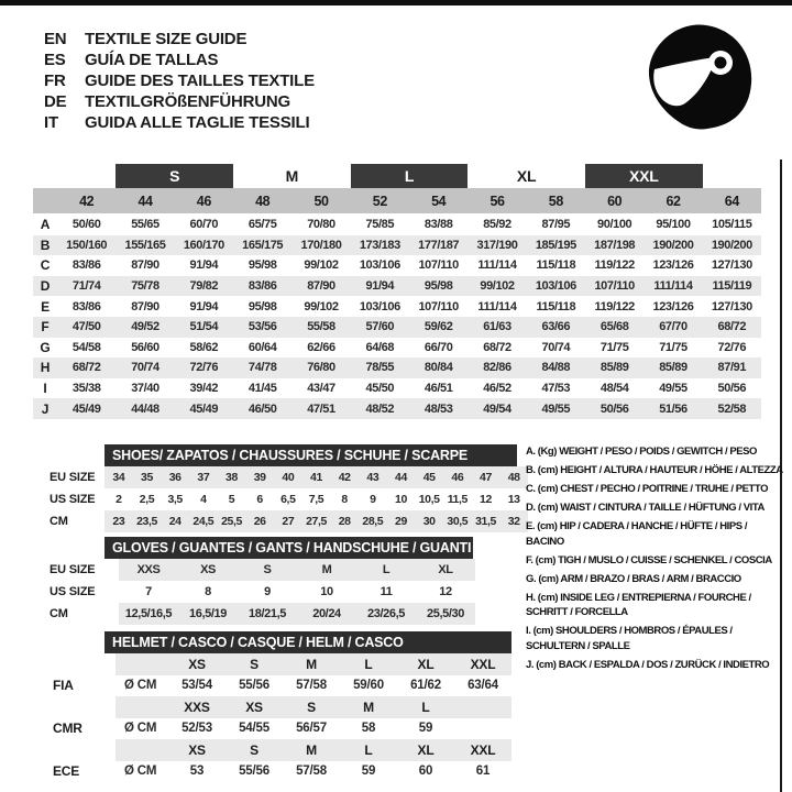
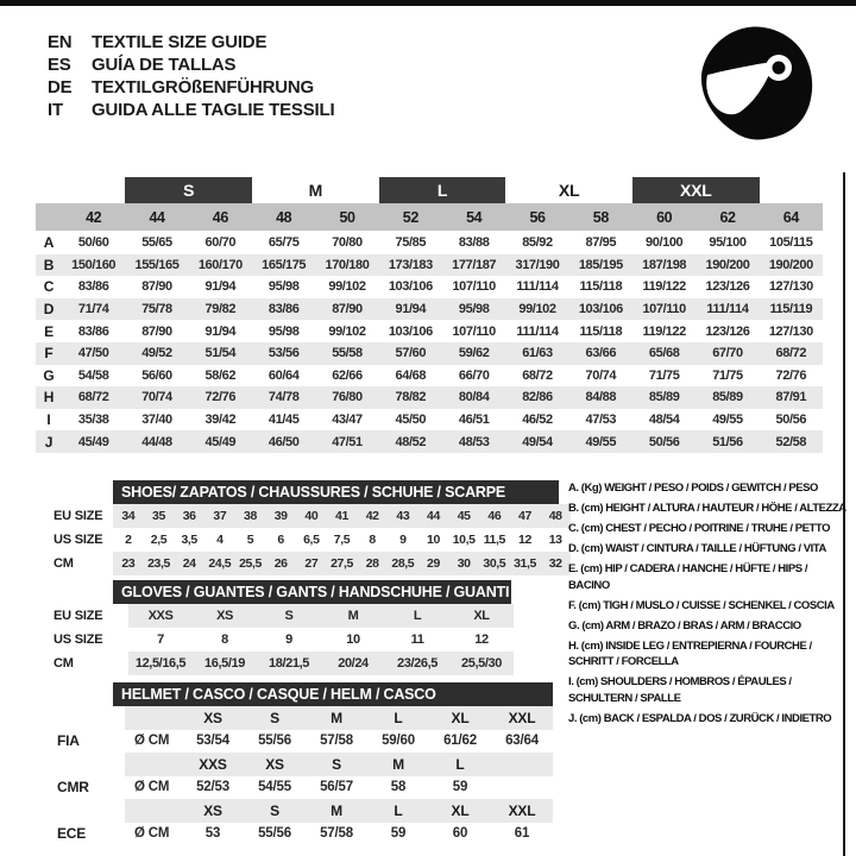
  EN
  TEXTILE SIZE GUIDE
  ES
  GUÍA DE TALLAS
- FR
- GUIDE DES TAILLES TEXTILE
  DE
  TEXTILGRÖßENFÜHRUNG
  IT
  GUIDA ALLE TAGLIE TESSILI
  S
  M
  L
  XL
  XXL
  42
  44
  46
  48
  50
  52
  54
  56
  58
  60
  62
  64
  A
  50/60
  55/65
  60/70
  65/75
  70/80
  75/85
  83/88
  85/92
  87/95
  90/100
  95/100
  105/115
  B
  150/160
  155/165
  160/170
  165/175
  170/180
  173/183
  177/187
  317/190
  185/195
  187/198
  190/200
  190/200
  C
  83/86
  87/90
  91/94
  95/98
  99/102
  103/106
  107/110
  111/114
  115/118
  119/122
  123/126
  127/130
  D
  71/74
  75/78
  79/82
  83/86
  87/90
  91/94
  95/98
  99/102
  103/106
  107/110
  111/114
  115/119
  E
  83/86
  87/90
  91/94
  95/98
  99/102
  103/106
  107/110
  111/114
  115/118
  119/122
  123/126
  127/130
  F
  47/50
  49/52
  51/54
  53/56
  55/58
  57/60
  59/62
  61/63
  63/66
  65/68
  67/70
  68/72
  G
  54/58
  56/60
  58/62
  60/64
  62/66
  64/68
  66/70
  68/72
  70/74
  71/75
  71/75
  72/76
  H
  68/72
  70/74
  72/76
  74/78
  76/80
- 78/55
+ 78/82
  80/84
  82/86
  84/88
  85/89
  85/89
  87/91
  I
  35/38
  37/40
  39/42
  41/45
  43/47
  45/50
  46/51
  46/52
  47/53
  48/54
  49/55
  50/56
  J
  45/49
  44/48
  45/49
  46/50
  47/51
  48/52
  48/53
  49/54
  49/55
  50/56
  51/56
  52/58
  SHOES/ ZAPATOS / CHAUSSURES / SCHUHE / SCARPE
  EU SIZE
  34
  35
  36
  37
  38
  39
  40
  41
  42
  43
  44
  45
  46
  47
  48
  US SIZE
  2
  2,5
  3,5
  4
  5
  6
  6,5
  7,5
  8
  9
  10
  10,5
  11,5
  12
  13
  CM
  23
  23,5
  24
  24,5
  25,5
  26
  27
  27,5
  28
  28,5
  29
  30
  30,5
  31,5
  32
  GLOVES / GUANTES / GANTS / HANDSCHUHE / GUANTI
  EU SIZE
  XXS
  XS
  S
  M
  L
  XL
  US SIZE
  7
  8
  9
  10
  11
  12
  CM
  12,5/16,5
  16,5/19
  18/21,5
  20/24
  23/26,5
  25,5/30
  HELMET / CASCO / CASQUE / HELM / CASCO
  XS
  S
  M
  L
  XL
  XXL
  FIA
  Ø CM
  53/54
  55/56
  57/58
  59/60
  61/62
  63/64
  XXS
  XS
  S
  M
  L
  CMR
  Ø CM
  52/53
  54/55
  56/57
  58
  59
  XS
  S
  M
  L
  XL
  XXL
  ECE
  Ø CM
  53
  55/56
  57/58
  59
  60
  61
  A. (Kg) WEIGHT / PESO / POIDS / GEWITCH / PESO
  B. (cm) HEIGHT / ALTURA / HAUTEUR / HÖHE / ALTEZZA
  C. (cm) CHEST / PECHO / POITRINE / TRUHE / PETTO
  D. (cm) WAIST / CINTURA / TAILLE / HÜFTUNG / VITA
  E. (cm) HIP / CADERA / HANCHE / HÜFTE / HIPS / BACINO
  F. (cm) TIGH / MUSLO / CUISSE / SCHENKEL / COSCIA
  G. (cm) ARM / BRAZO / BRAS / ARM / BRACCIO
  H. (cm) INSIDE LEG / ENTREPIERNA / FOURCHE / SCHRITT / FORCELLA
  I. (cm) SHOULDERS / HOMBROS / ÉPAULES / SCHULTERN / SPALLE
  J. (cm) BACK / ESPALDA / DOS / ZURÜCK / INDIETRO
